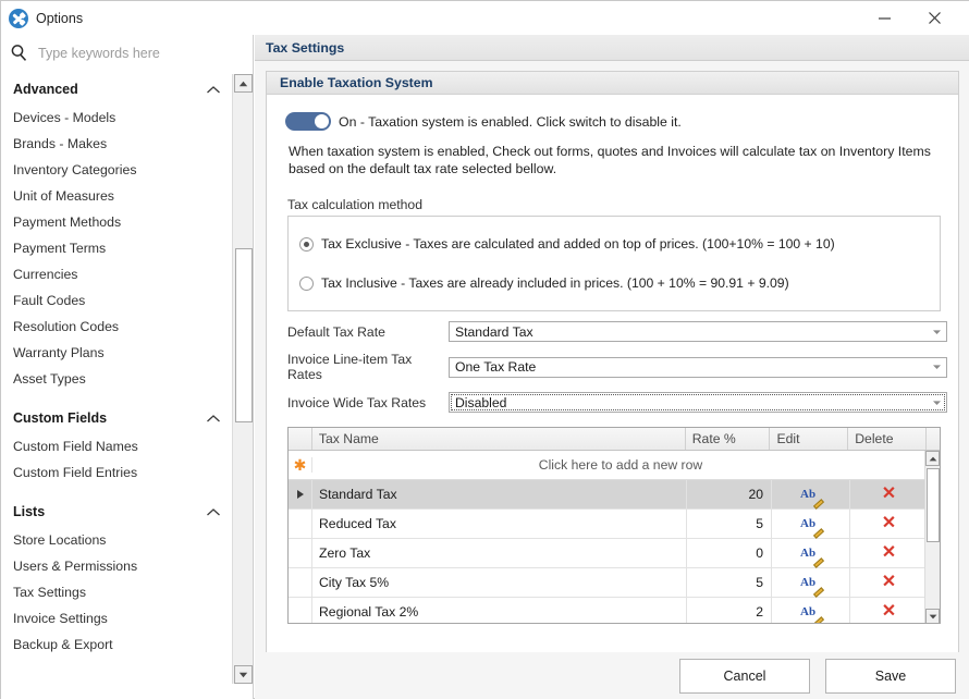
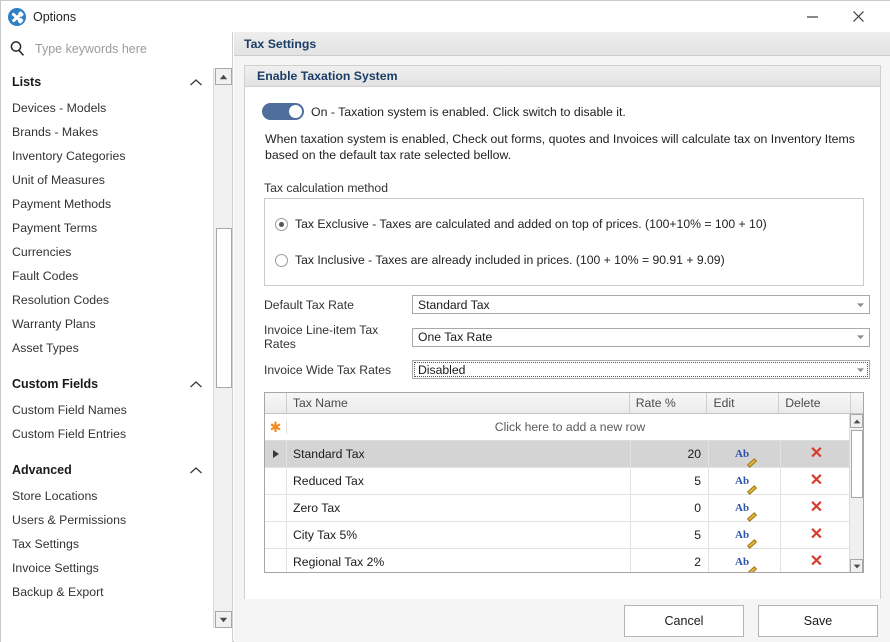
  Options
  Type keywords here
- Advanced
+ Lists
  Devices - Models
  Brands - Makes
  Inventory Categories
  Unit of Measures
  Payment Methods
  Payment Terms
  Currencies
  Fault Codes
  Resolution Codes
  Warranty Plans
  Asset Types
  Custom Fields
  Custom Field Names
  Custom Field Entries
- Lists
+ Advanced
  Store Locations
  Users & Permissions
  Tax Settings
  Invoice Settings
  Backup & Export
  Tax Settings
  Enable Taxation System
  On - Taxation system is enabled. Click switch to disable it.
  When taxation system is enabled, Check out forms, quotes and Invoices will calculate tax on Inventory Items based on the default tax rate selected bellow.
  Tax calculation method
  Tax Exclusive - Taxes are calculated and added on top of prices. (100+10% = 100 + 10)
  Tax Inclusive - Taxes are already included in prices. (100 + 10% = 90.91 + 9.09)
  Default Tax Rate
  Standard Tax
  Invoice Line-item Tax Rates
  One Tax Rate
  Invoice Wide Tax Rates
  Disabled
  Tax Name
  Rate %
  Edit
  Delete
  ✱
  Click here to add a new row
  Standard Tax
  20
  Ab
  ✕
  Reduced Tax
  5
  Ab
  ✕
  Zero Tax
  0
  Ab
  ✕
  City Tax 5%
  5
  Ab
  ✕
  Regional Tax 2%
  2
  Ab
  ✕
  Cancel
  Save
